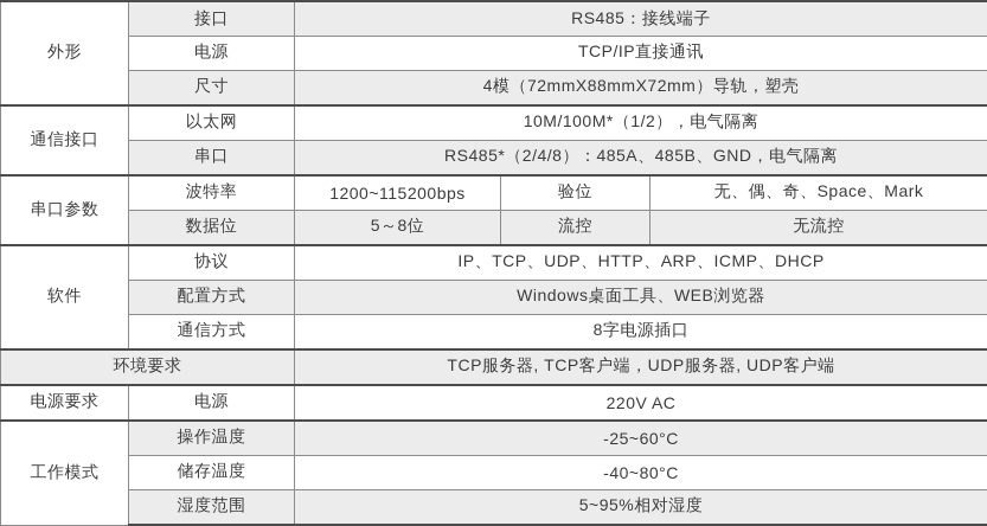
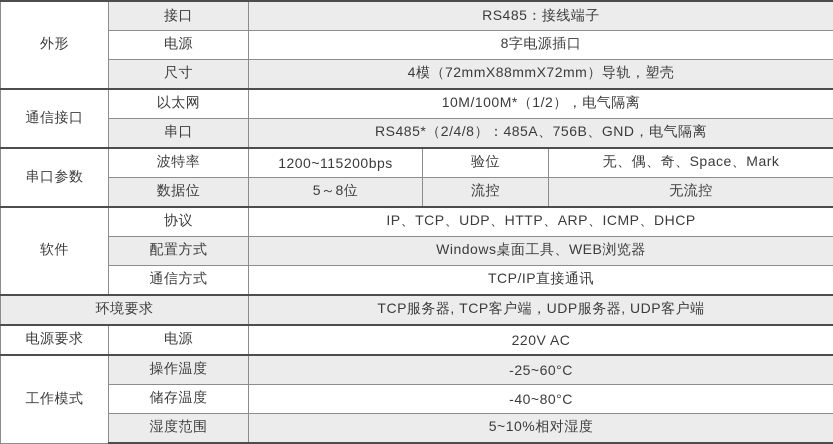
  外形	接口	RS485：接线端子
- 电源	TCP/IP直接通讯
+ 电源	8字电源插口
  尺寸	4模（72mmX88mmX72mm）导轨，塑壳
  通信接口	以太网	10M/100M*（1/2），电气隔离
- 串口	RS485*（2/4/8）：485A、485B、GND，电气隔离
+ 串口	RS485*（2/4/8）：485A、756B、GND，电气隔离
  串口参数	波特率	1200~115200bps	验位	无、偶、奇、Space、Mark
  数据位	5～8位	流控	无流控
  软件	协议	IP、TCP、UDP、HTTP、ARP、ICMP、DHCP
  配置方式	Windows桌面工具、WEB浏览器
- 通信方式	8字电源插口
+ 通信方式	TCP/IP直接通讯
  环境要求	TCP服务器, TCP客户端，UDP服务器, UDP客户端
  电源要求	电源	220V AC
  工作模式	操作温度	-25~60°C
  储存温度	-40~80°C
- 湿度范围	5~95%相对湿度
+ 湿度范围	5~10%相对湿度
